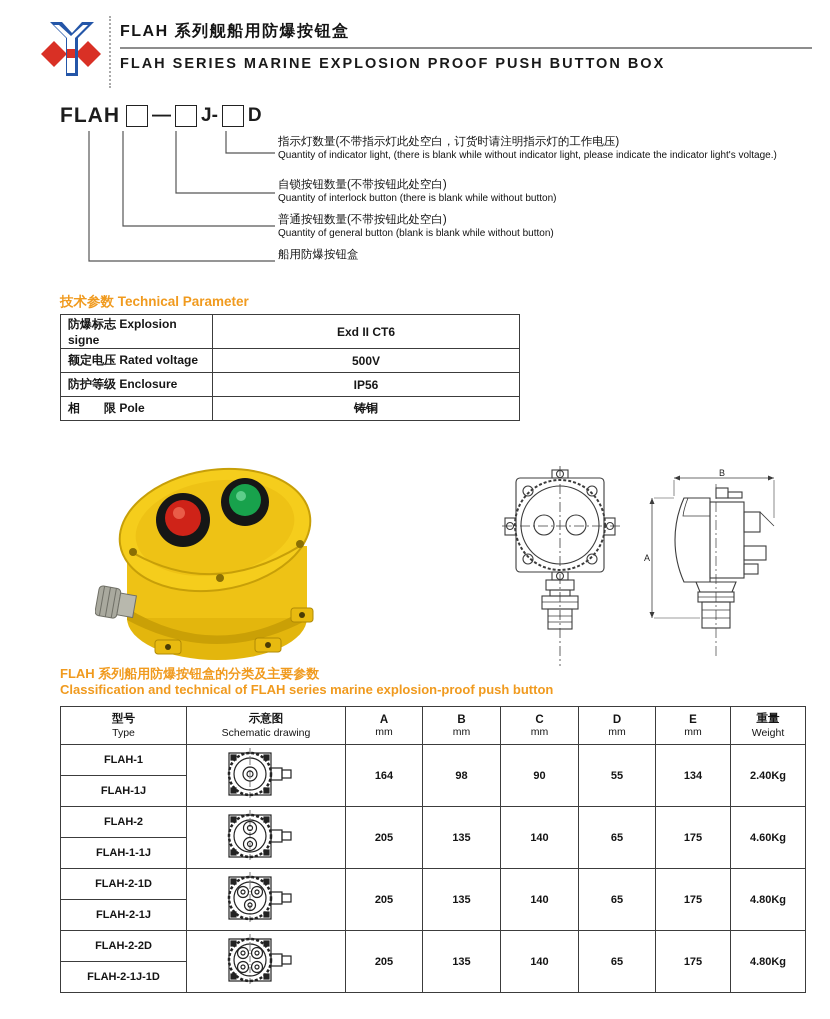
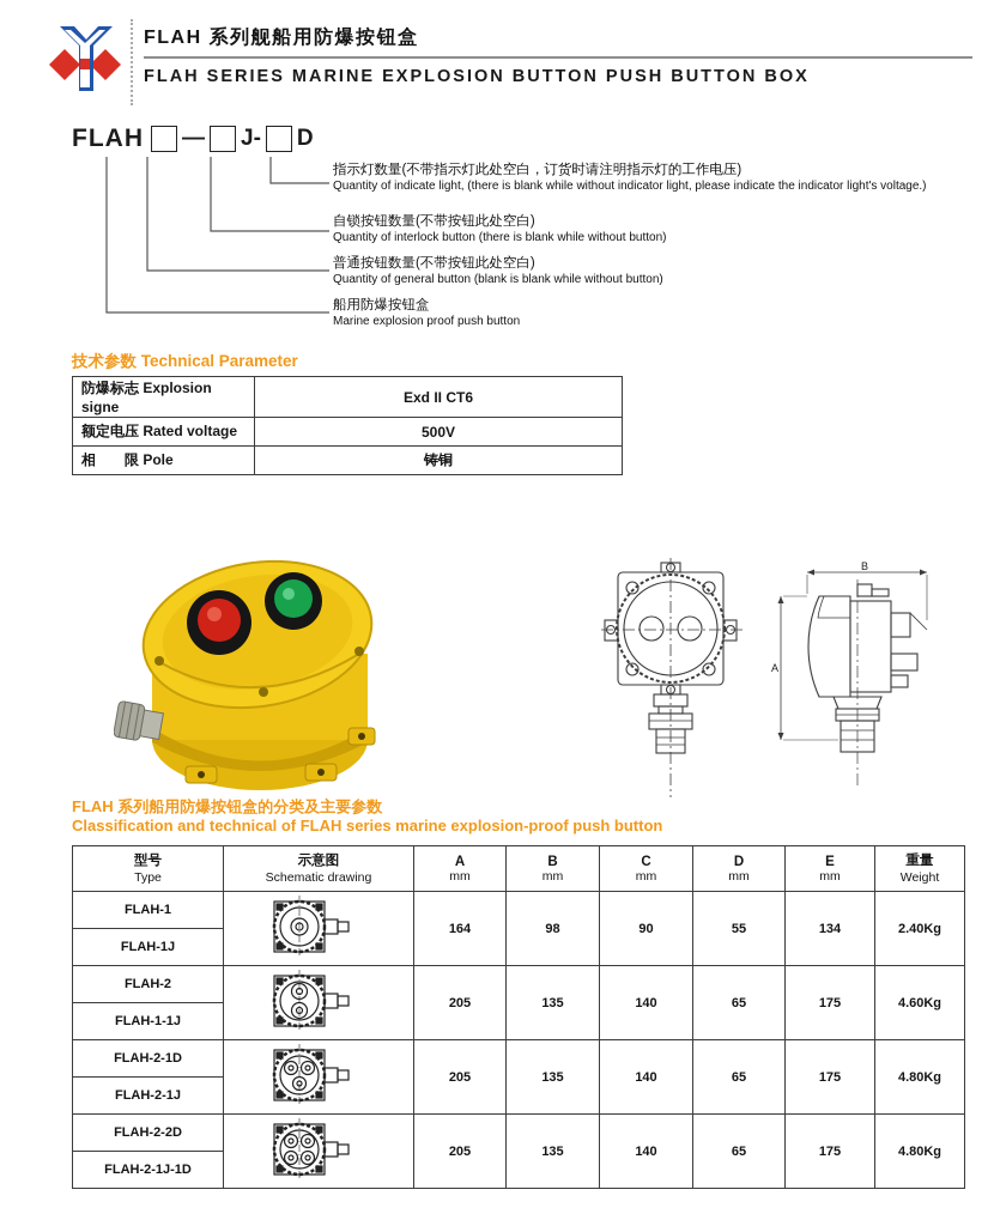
  FLAH 系列舰船用防爆按钮盒
- FLAH SERIES MARINE EXPLOSION PROOF PUSH BUTTON BOX
+ FLAH SERIES MARINE EXPLOSION BUTTON PUSH BUTTON BOX
  FLAH
  —
  J-
  D
  指示灯数量(不带指示灯此处空白，订货时请注明指示灯的工作电压)
- Quantity of indicator light, (there is blank while without indicator light, please indicate the indicator light's voltage.)
+ Quantity of indicate light, (there is blank while without indicator light, please indicate the indicator light's voltage.)
  自锁按钮数量(不带按钮此处空白)
  Quantity of interlock button (there is blank while without button)
  普通按钮数量(不带按钮此处空白)
  Quantity of general button (blank is blank while without button)
  船用防爆按钮盒
+ Marine explosion proof push button
  技术参数 Technical Parameter
  防爆标志 Explosion signe	Exd II CT6
  额定电压 Rated voltage	500V
- 防护等级 Enclosure	IP56
  相 限 Pole	铸铜
  B
  A
  FLAH 系列船用防爆按钮盒的分类及主要参数
  Classification and technical of FLAH series marine explosion-proof push button
  型号 Type	示意图 Schematic drawing	A mm	B mm	C mm	D mm	E mm	重量 Weight
  FLAH-1		164	98	90	55	134	2.40Kg
  FLAH-1J
  FLAH-2		205	135	140	65	175	4.60Kg
  FLAH-1-1J
  FLAH-2-1D		205	135	140	65	175	4.80Kg
  FLAH-2-1J
  FLAH-2-2D		205	135	140	65	175	4.80Kg
  FLAH-2-1J-1D
